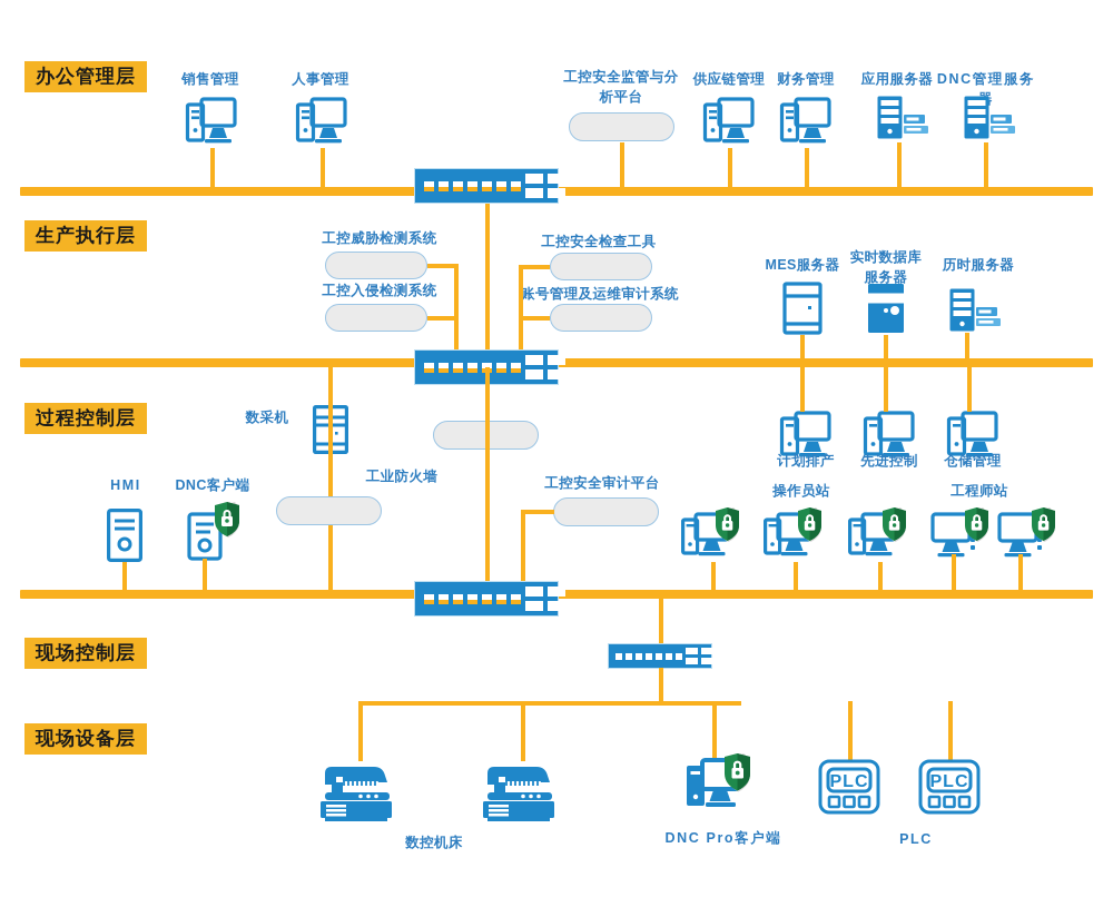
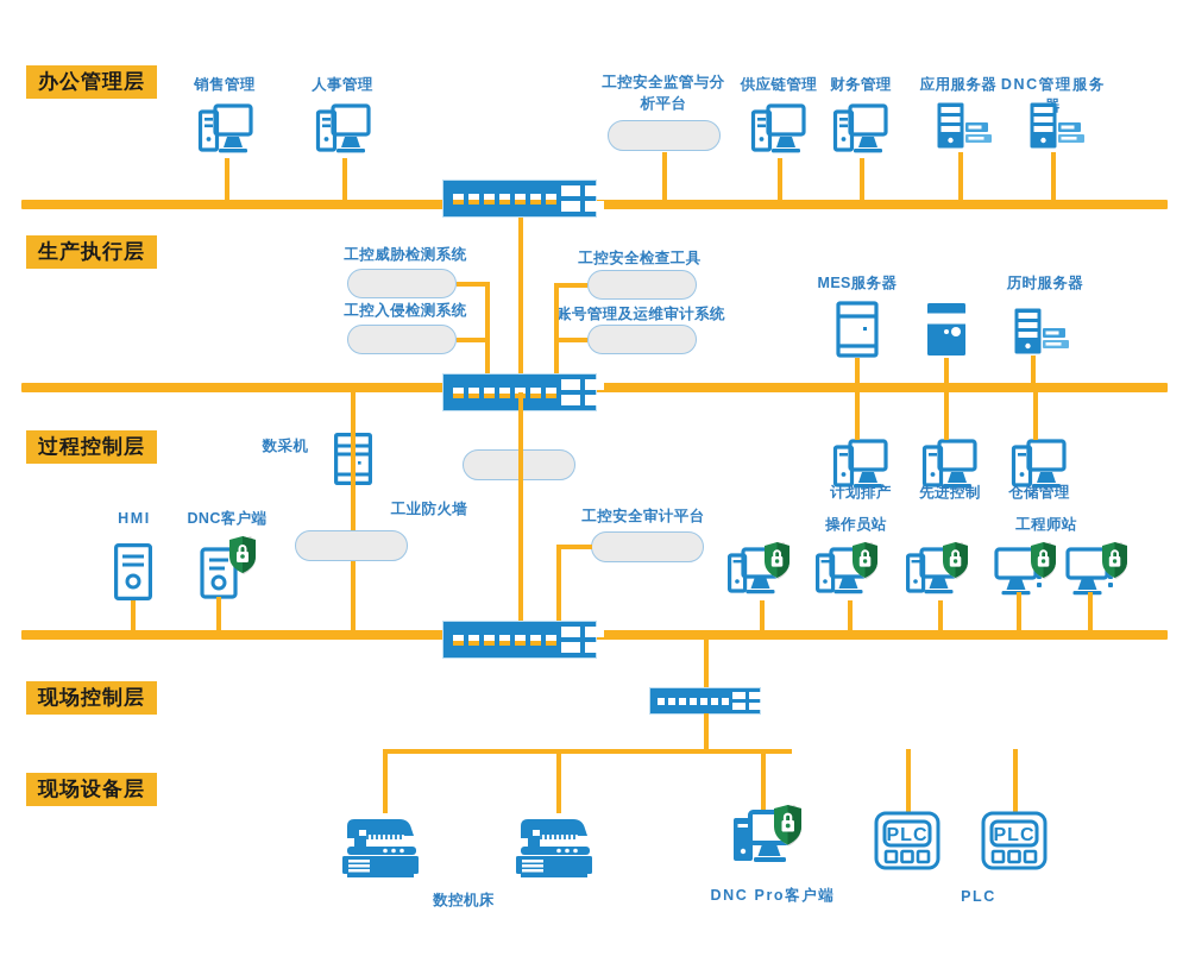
  办公管理层
  生产执行层
  过程控制层
  现场控制层
  现场设备层
  销售管理
  人事管理
  工控安全监管与分
  析平台
  供应链管理
  财务管理
  应用服务器
  DNC管理服务
  工控威胁检测系统
  工控入侵检测系统
  工控安全检查工具
  账号管理及运维审计系统
  MES服务器
- 实时数据库
- 服务器
  历时服务器
  数采机
  工业防火墙
  工控安全审计平台
  HMI
  DNC客户端
  计划排产
  先进控制
  仓储管理
  操作员站
  工程师站
  数控机床
  DNC Pro客户端
  PLC
  PLC
  PLC
